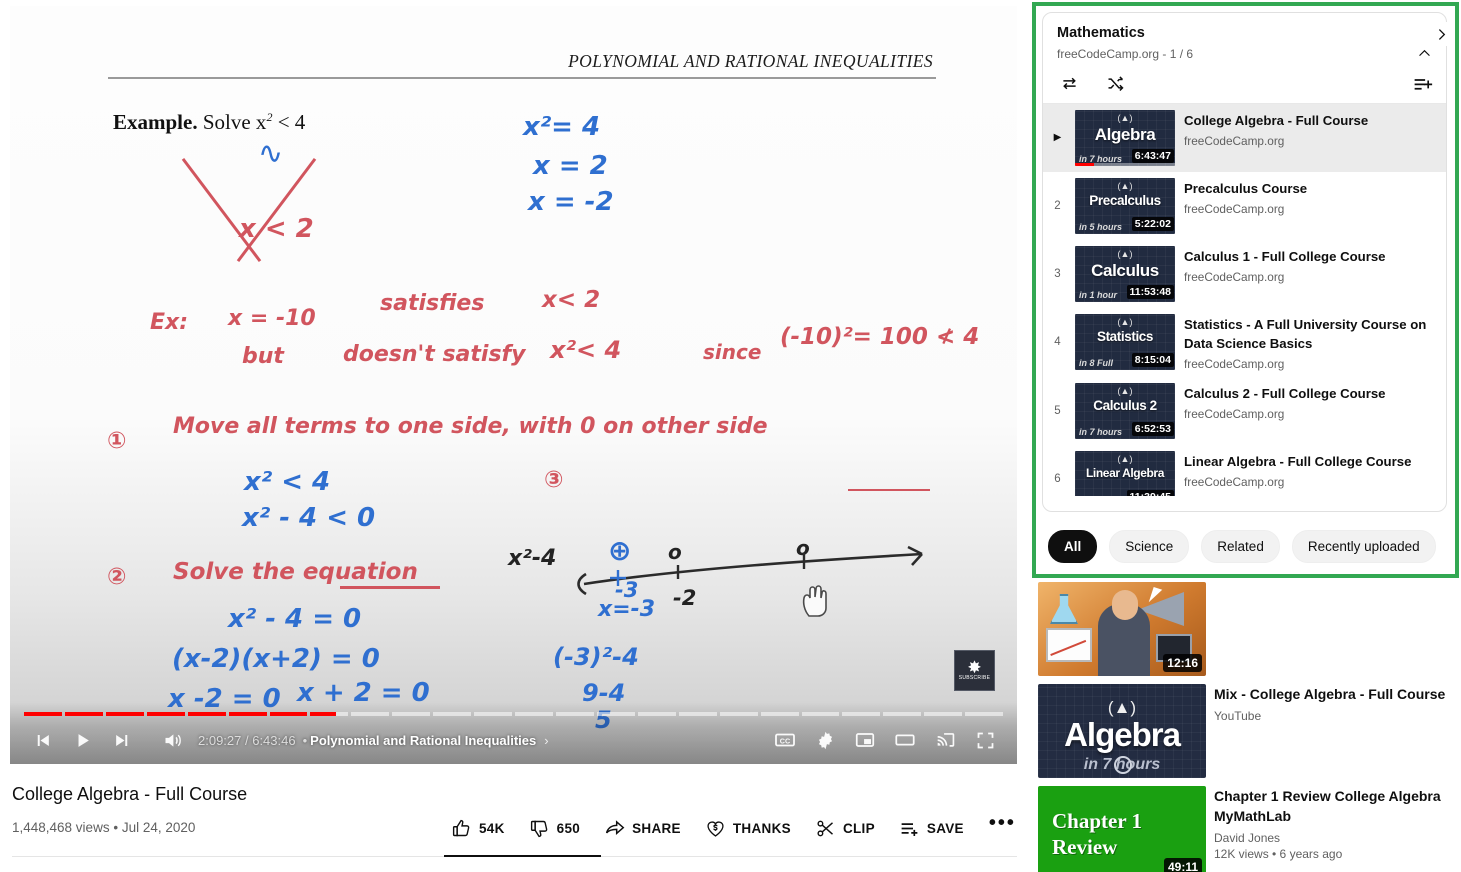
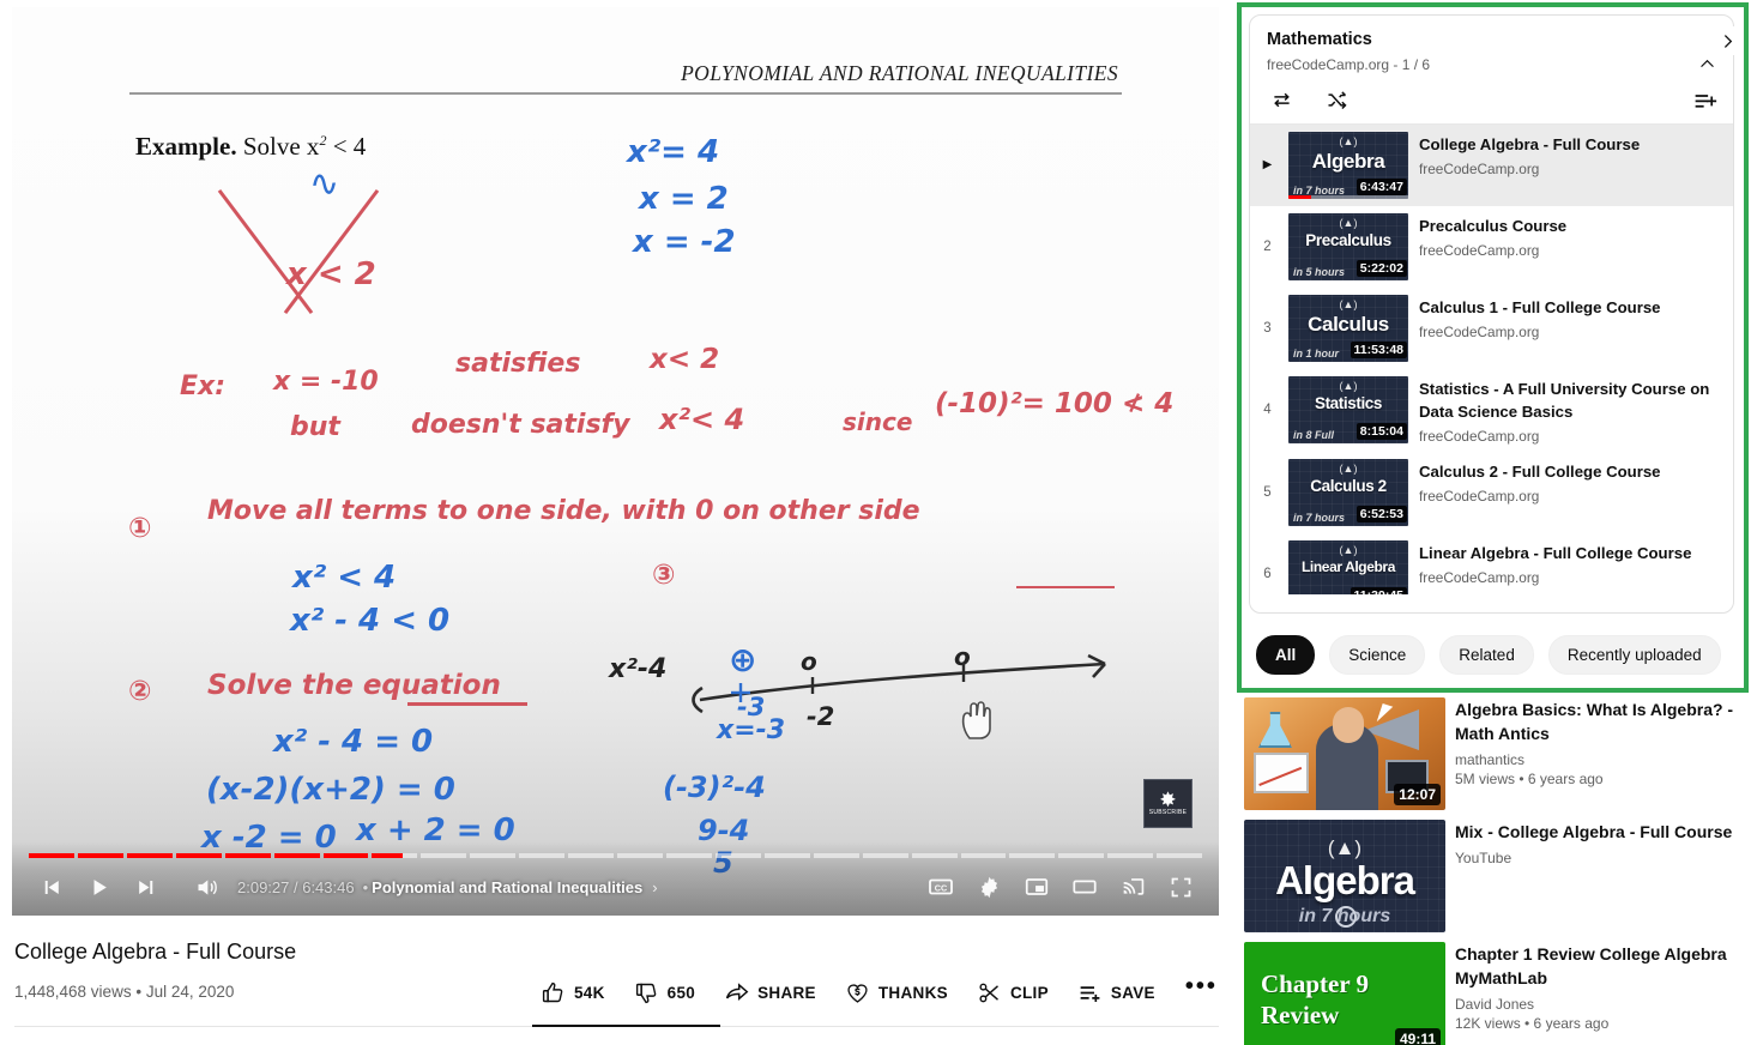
  POLYNOMIAL AND RATIONAL INEQUALITIES
  Example. Solve x2 < 4
  ∿
  x < 2
  x²= 4
  x = 2
  x = -2
  Ex:
  x = -10
  satisfies
  x< 2
  but
  doesn't satisfy
  x²< 4
  since
  (-10)²= 100 ≮ 4
  ①
  Move all terms to one side, with 0 on other side
  x² < 4
  x² - 4 < 0
  ③
  ②
  Solve the equation
  x² - 4 = 0
  (x-2)(x+2) = 0
  x -2 = 0
  x + 2 = 0
  x²-4
  ⊕
  o
  o
  -3
  -2
  x=-3
  (-3)²-4
  9-4
  ✸
  2:09:27 / 6:43:46
  •
  Polynomial and Rational Inequalities
  ›
  CC
  College Algebra - Full Course
  1,448,468 views • Jul 24, 2020
  54K
  650
  SHARE
  THANKS
  CLIP
  SAVE
  •••
  Mathematics
  freeCodeCamp.org - 1 / 6
  ▶
  (▲)
  Algebra
  in 7 hours
  6:43:47
  College Algebra - Full Course
  freeCodeCamp.org
  2
  (▲)
  Precalculus
  in 5 hours
  5:22:02
  Precalculus Course
  freeCodeCamp.org
  3
  (▲)
  Calculus
  in 1 hour
  11:53:48
  Calculus 1 - Full College Course
  freeCodeCamp.org
  4
  (▲)
  Statistics
  in 8 Full
  8:15:04
  Statistics - A Full University Course on Data Science Basics
  freeCodeCamp.org
  5
  (▲)
  Calculus 2
  in 7 hours
  6:52:53
  Calculus 2 - Full College Course
  freeCodeCamp.org
  6
  (▲)
  Linear Algebra
  Linear Algebra - Full College Course
  freeCodeCamp.org
  All
  Science
  Related
  Recently uploaded
- 12:16
+ 12:07
+ Algebra Basics: What Is Algebra? - Math Antics
+ mathantics
+ 5M views • 6 years ago
  (▲)
  Algebra
  in 7 hours
  Mix - College Algebra - Full Course
  YouTube
- Chapter 1 Review
+ Chapter 9 Review
  49:11
  Chapter 1 Review College Algebra MyMathLab
  David Jones
  12K views • 6 years ago
